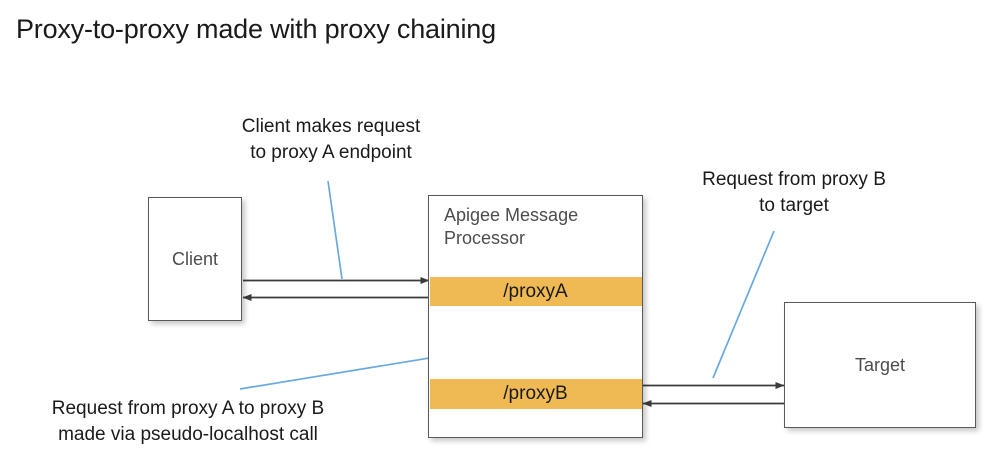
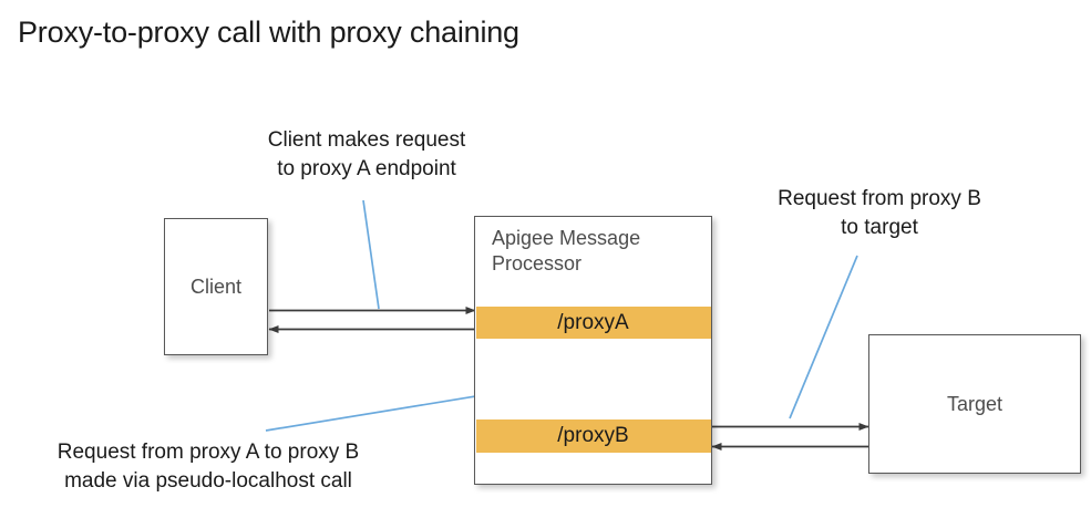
- Proxy-to-proxy made with proxy chaining
+ Proxy-to-proxy call with proxy chaining
  Client
  Apigee Message Processor
  /proxyA
  /proxyB
  Target
  Client makes request
  to proxy A endpoint
  Request from proxy B
  to target
  Request from proxy A to proxy B
  made via pseudo-localhost call
